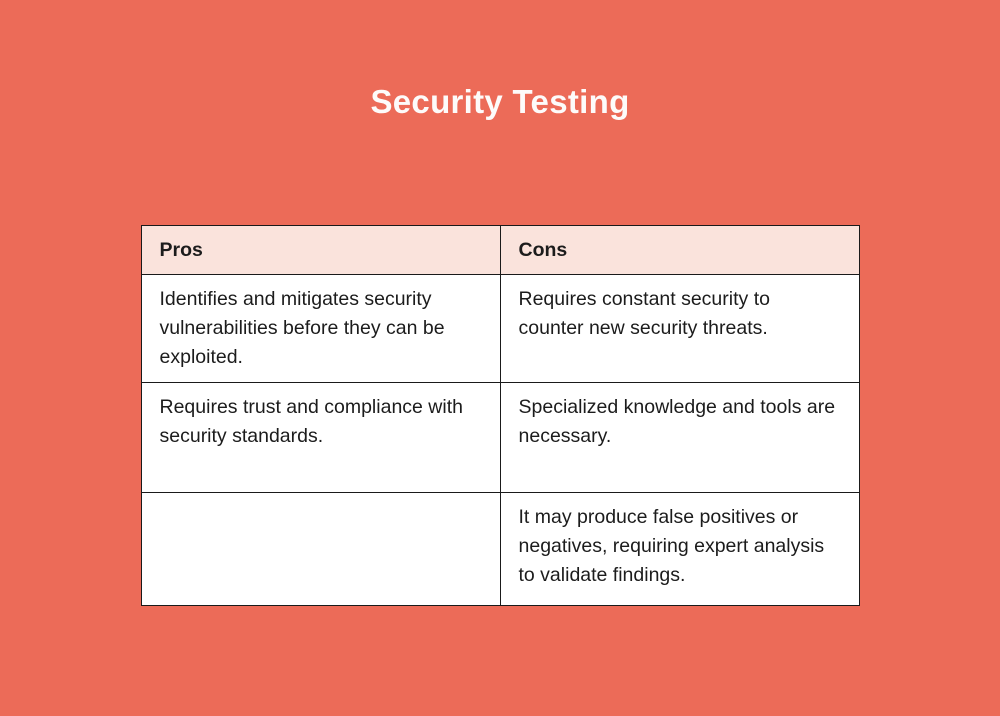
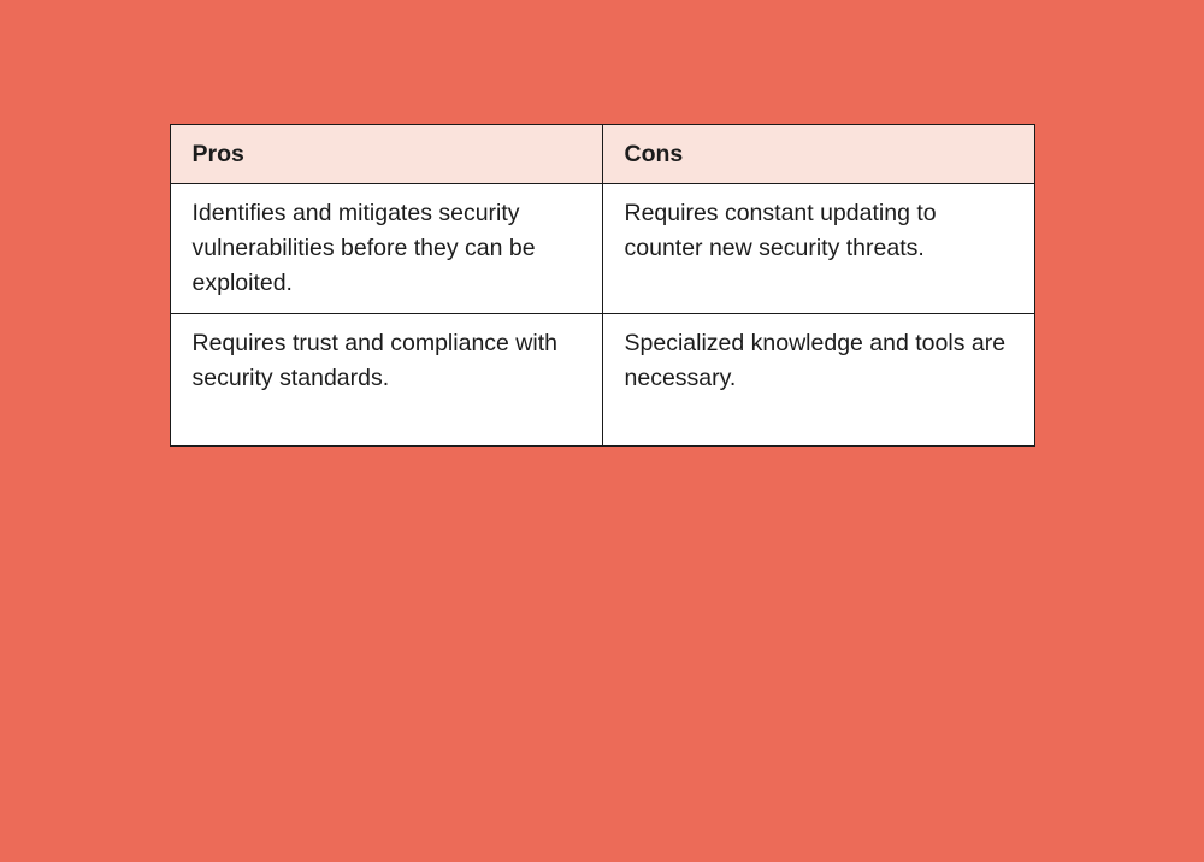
- Security Testing
  Pros	Cons
- Identifies and mitigates security vulnerabilities before they can be exploited.	Requires constant security to counter new security threats.
+ Identifies and mitigates security vulnerabilities before they can be exploited.	Requires constant updating to counter new security threats.
  Requires trust and compliance with security standards.	Specialized knowledge and tools are necessary.
- 	It may produce false positives or negatives, requiring expert analysis to validate findings.
